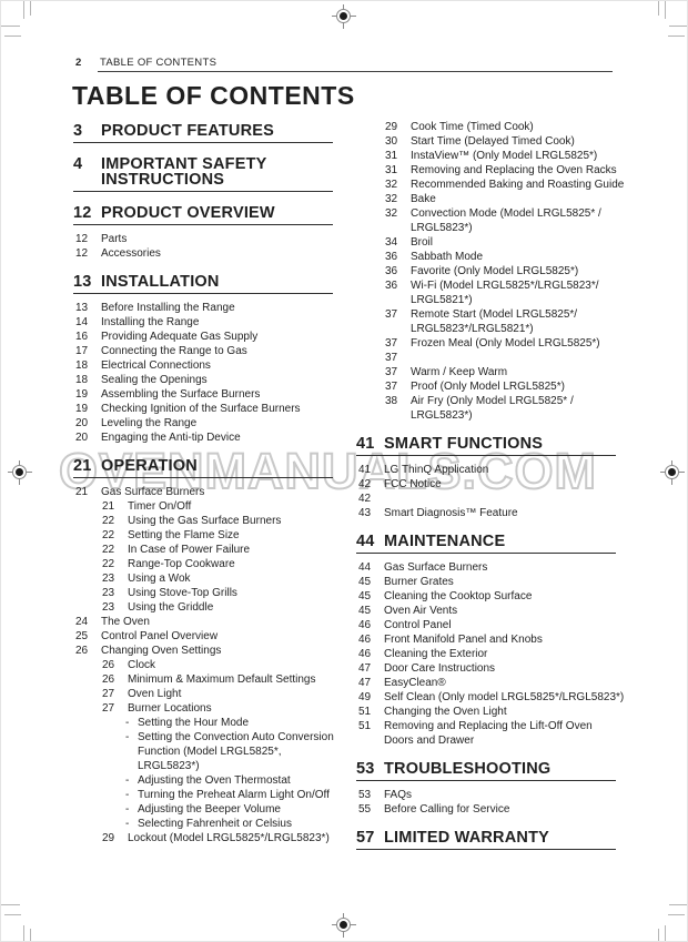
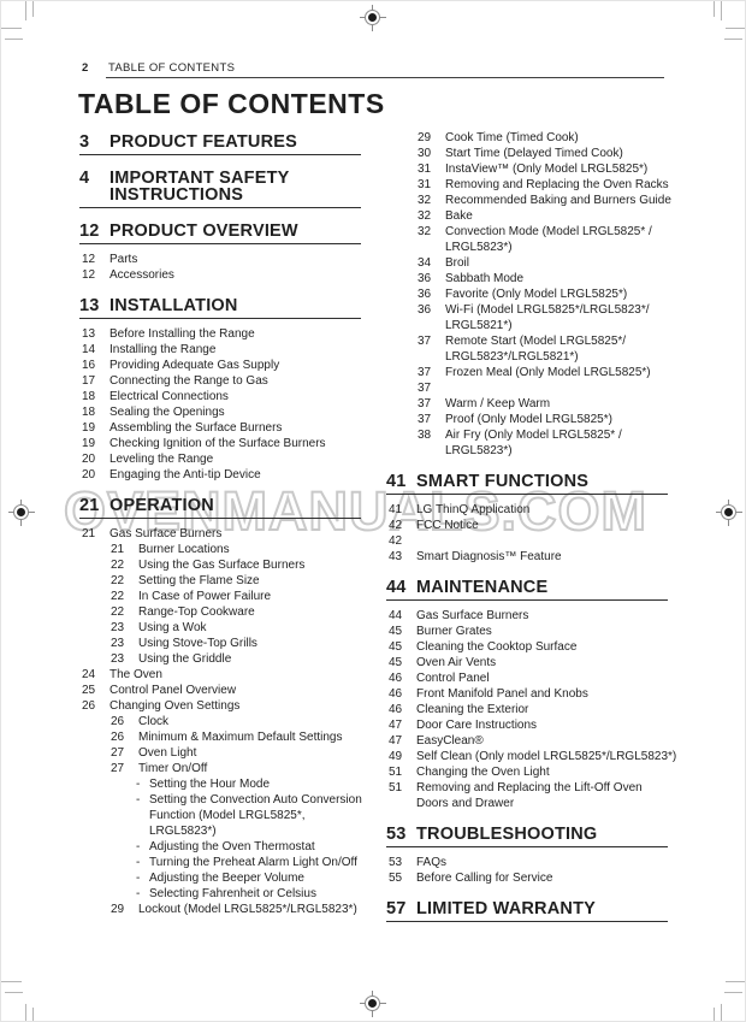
  OVENMANUALS.COM
  2 TABLE OF CONTENTS
  TABLE OF CONTENTS
  3
  PRODUCT FEATURES
  4
  IMPORTANT SAFETY
  INSTRUCTIONS
  12
  PRODUCT OVERVIEW
  12
  Parts
  12
  Accessories
  13
  INSTALLATION
  13
  Before Installing the Range
  14
  Installing the Range
  16
  Providing Adequate Gas Supply
  17
  Connecting the Range to Gas
  18
  Electrical Connections
  18
  Sealing the Openings
  19
  Assembling the Surface Burners
  19
  Checking Ignition of the Surface Burners
  20
  Leveling the Range
  20
  Engaging the Anti-tip Device
  21
  OPERATION
  21
  Gas Surface Burners
  21
- Timer On/Off
+ Burner Locations
  22
  Using the Gas Surface Burners
  22
  Setting the Flame Size
  22
  In Case of Power Failure
  22
  Range-Top Cookware
  23
  Using a Wok
  23
  Using Stove-Top Grills
  23
  Using the Griddle
  24
  The Oven
  25
  Control Panel Overview
  26
  Changing Oven Settings
  26
  Clock
  26
  Minimum & Maximum Default Settings
  27
  Oven Light
  27
- Burner Locations
+ Timer On/Off
  -
  Setting the Hour Mode
  -
  Setting the Convection Auto Conversion
  Function (Model LRGL5825*,
  LRGL5823*)
  -
  Adjusting the Oven Thermostat
  -
  Turning the Preheat Alarm Light On/Off
  -
  Adjusting the Beeper Volume
  -
  Selecting Fahrenheit or Celsius
  29
  Lockout (Model LRGL5825*/LRGL5823*)
  29
  Cook Time (Timed Cook)
  30
  Start Time (Delayed Timed Cook)
  31
  InstaView™ (Only Model LRGL5825*)
  31
  Removing and Replacing the Oven Racks
  32
- Recommended Baking and Roasting Guide
+ Recommended Baking and Burners Guide
  32
  Bake
  32
  Convection Mode (Model LRGL5825* /
  LRGL5823*)
  34
  Broil
  36
  Sabbath Mode
  36
  Favorite (Only Model LRGL5825*)
  36
  Wi-Fi (Model LRGL5825*/LRGL5823*/
  LRGL5821*)
  37
  Remote Start (Model LRGL5825*/
  LRGL5823*/LRGL5821*)
  37
  Frozen Meal (Only Model LRGL5825*)
  37
  37
  Warm / Keep Warm
  37
  Proof (Only Model LRGL5825*)
  38
  Air Fry (Only Model LRGL5825* /
  LRGL5823*)
  41
  SMART FUNCTIONS
  41
  LG ThinQ Application
  42
  FCC Notice
  42
  43
  Smart Diagnosis™ Feature
  44
  MAINTENANCE
  44
  Gas Surface Burners
  45
  Burner Grates
  45
  Cleaning the Cooktop Surface
  45
  Oven Air Vents
  46
  Control Panel
  46
  Front Manifold Panel and Knobs
  46
  Cleaning the Exterior
  47
  Door Care Instructions
  47
  EasyClean®
  49
  Self Clean (Only model LRGL5825*/LRGL5823*)
  51
  Changing the Oven Light
  51
  Removing and Replacing the Lift-Off Oven
  Doors and Drawer
  53
  TROUBLESHOOTING
  53
  FAQs
  55
  Before Calling for Service
  57
  LIMITED WARRANTY
